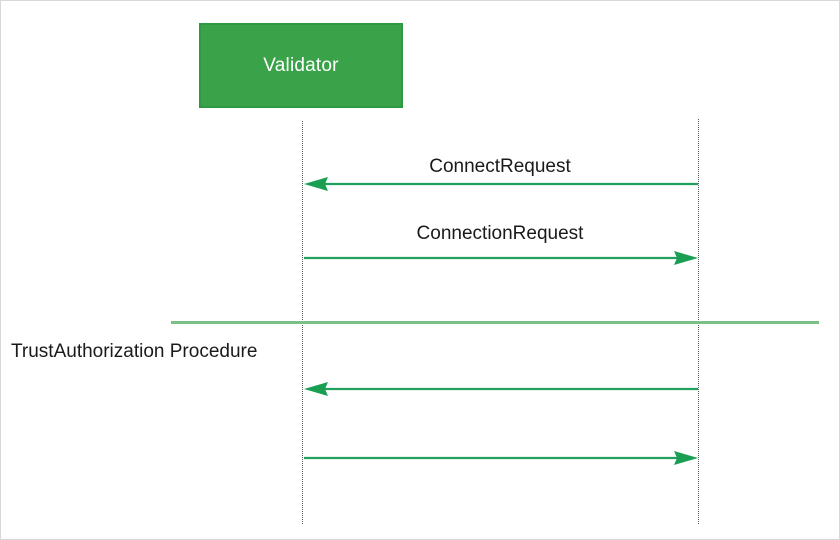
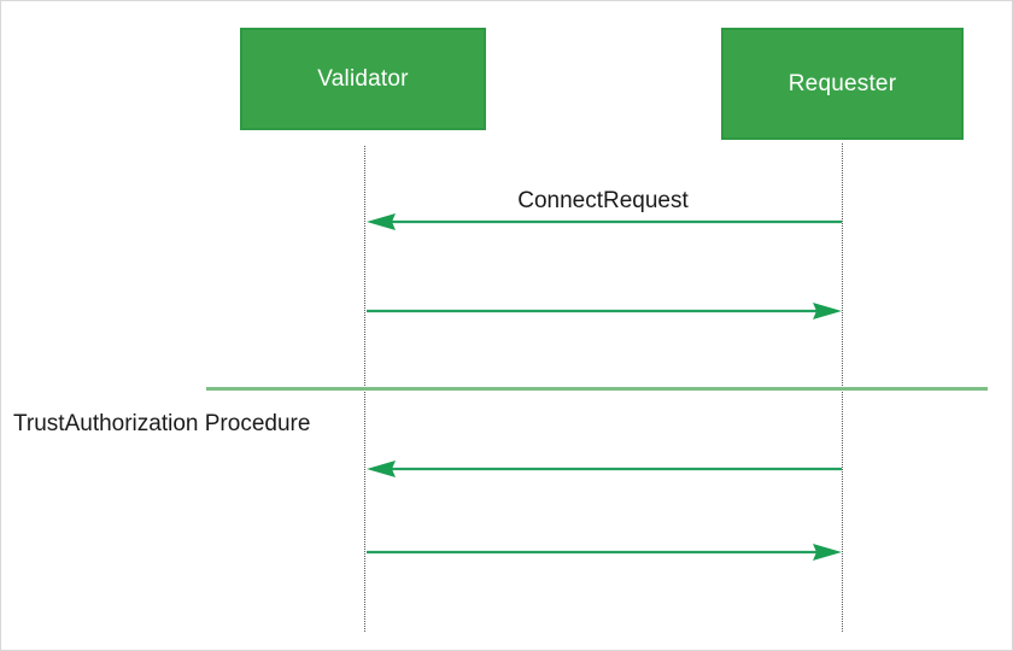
  Validator
+ Requester
  ConnectRequest
- ConnectionRequest
  TrustAuthorization Procedure
